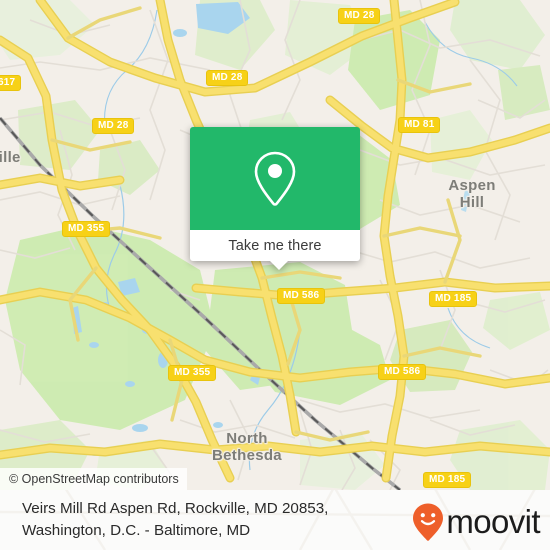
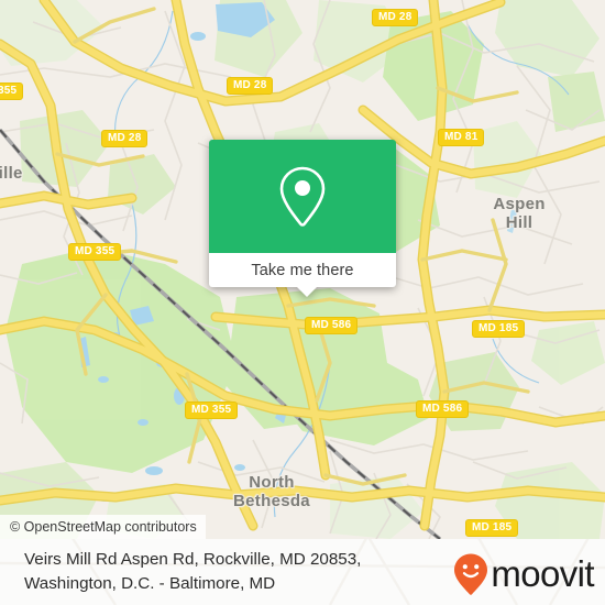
  ille
  Aspen
  Hill
  North
  Bethesda
  MD 28
  MD 28
  MD 28
  MD 81
- 617
+ 355
  MD 355
  MD 355
  MD 586
  MD 586
  MD 185
  MD 185
  Take me there
  © OpenStreetMap contributors
  Veirs Mill Rd Aspen Rd, Rockville, MD 20853,
  Washington, D.C. - Baltimore, MD
  moovit
